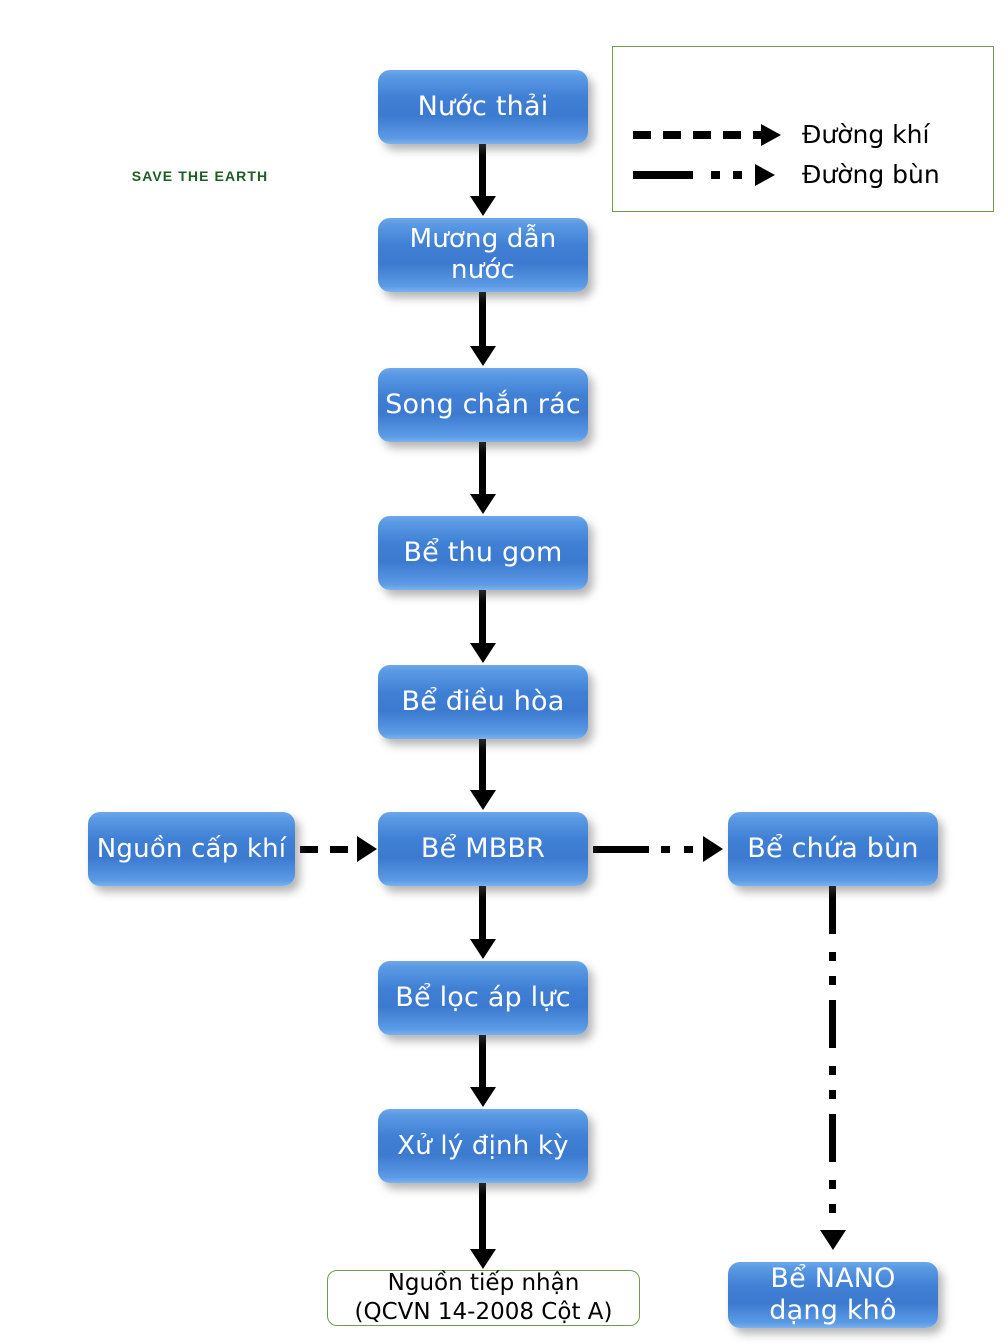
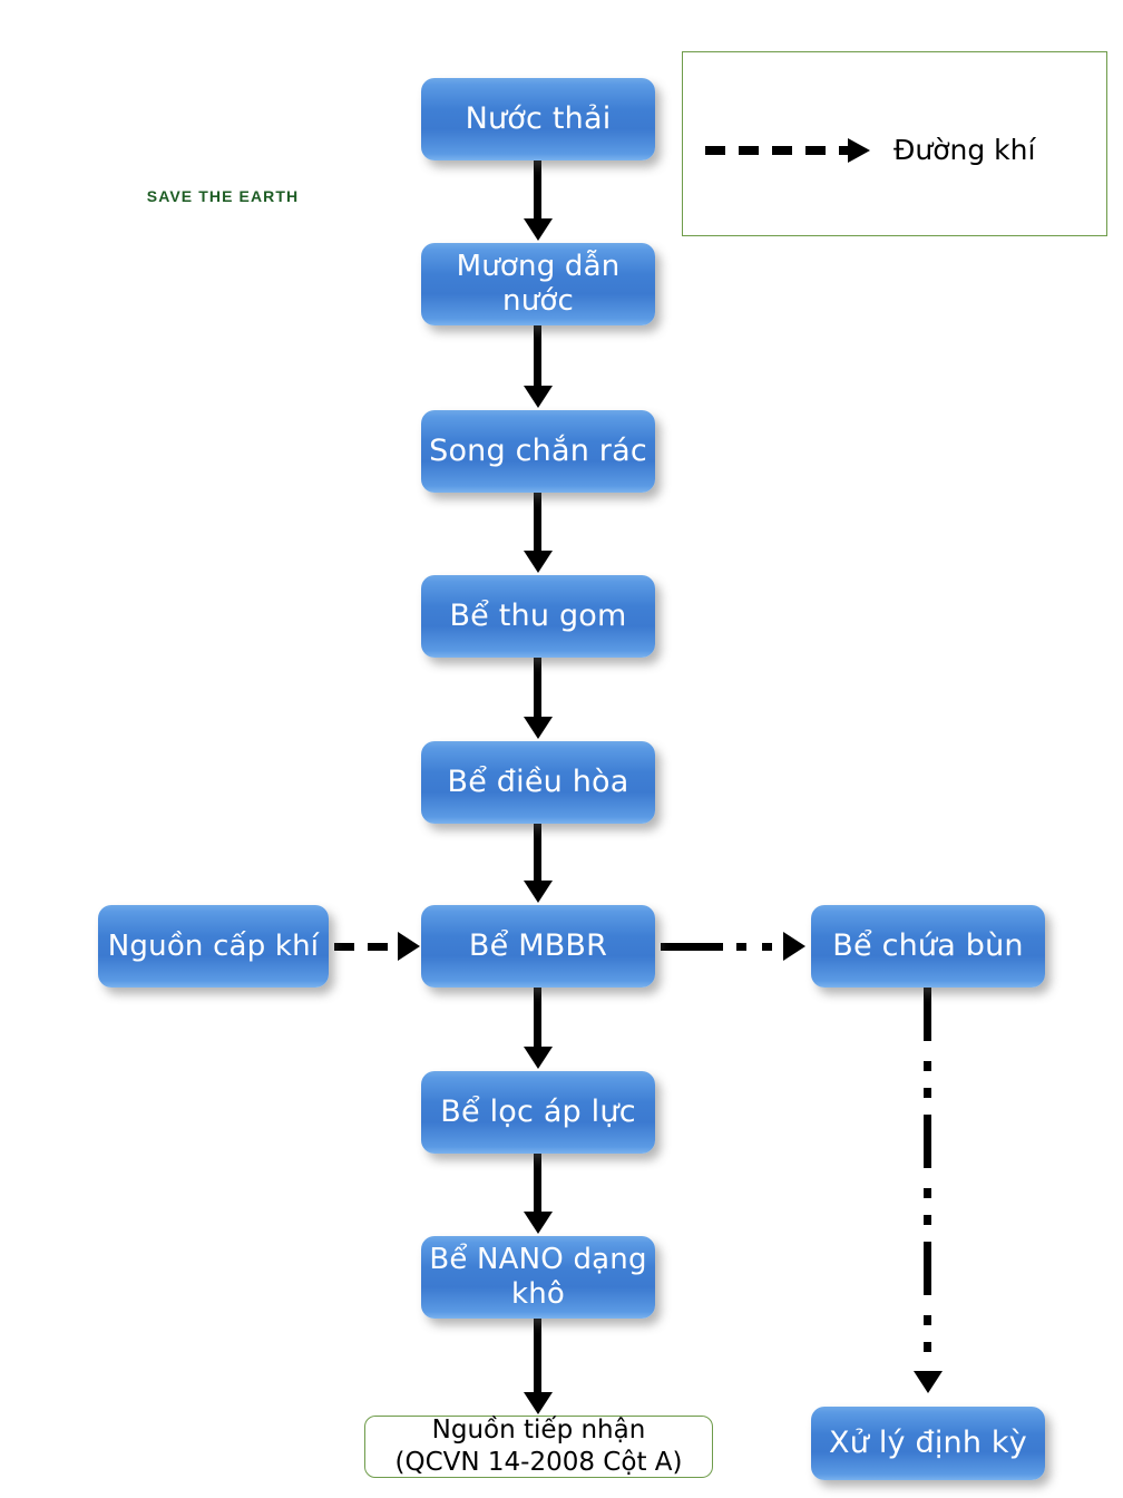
  SAVE THE EARTH
  Đường khí
- Đường bùn
  Nước thải
  Mương dẫn nước
  Song chắn rác
  Bể thu gom
  Bể điều hòa
  Nguồn cấp khí
  Bể MBBR
  Bể chứa bùn
  Bể lọc áp lực
- Xử lý định kỳ
+ Bể NANO dạng khô
  Nguồn tiếp nhận
  (QCVN 14-2008 Cột A)
- Bể NANO dạng khô
+ Xử lý định kỳ
